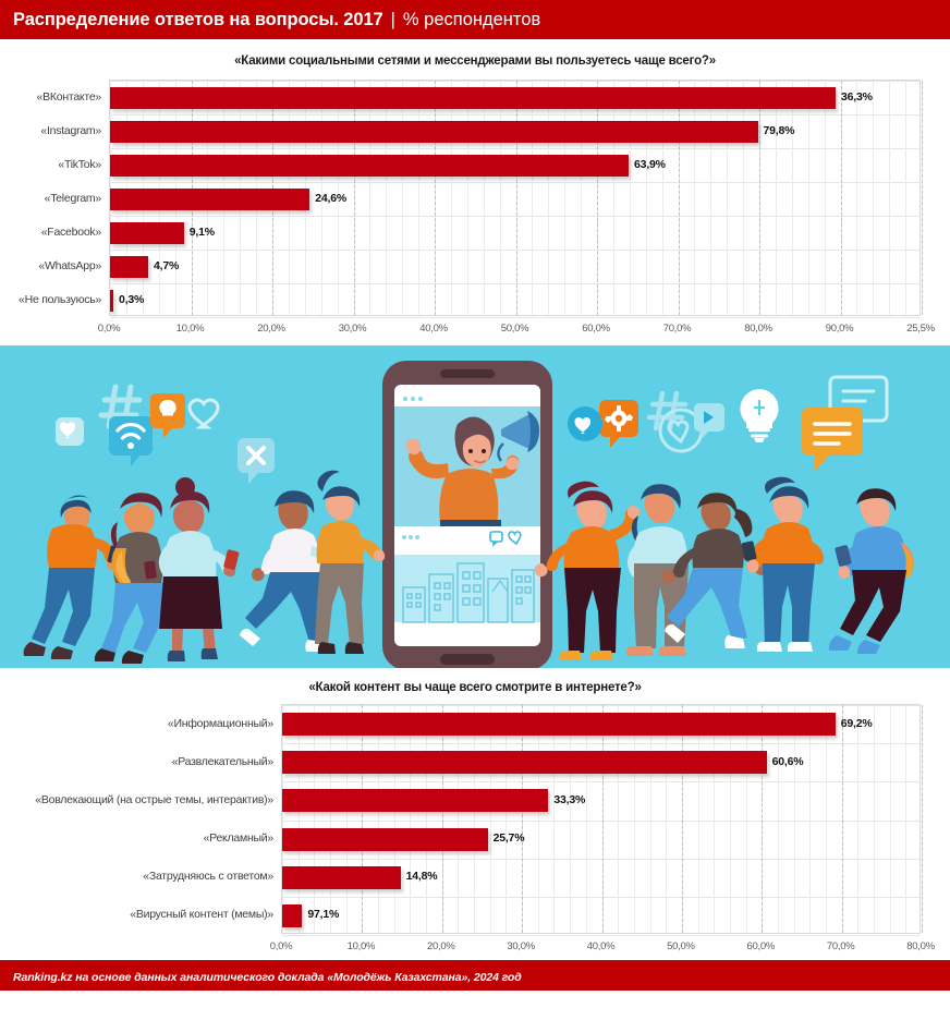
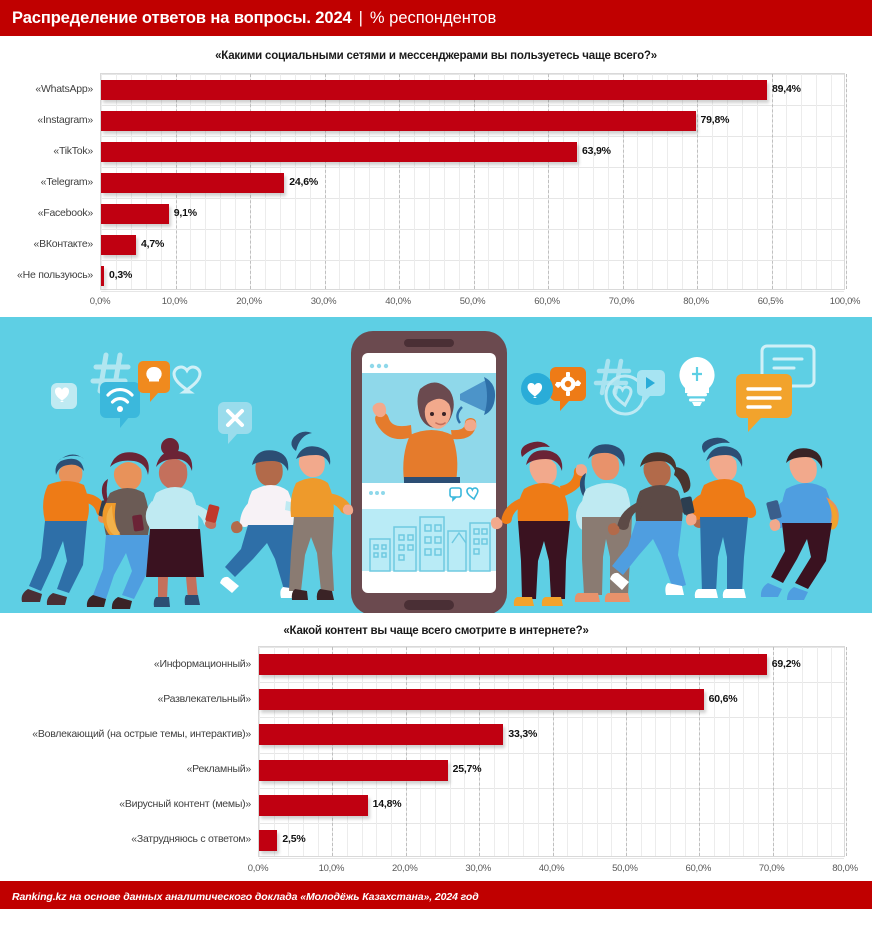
- Распределение ответов на вопросы. 2017
+ Распределение ответов на вопросы. 2024
  |
  % респондентов
  «Какими социальными сетями и мессенджерами вы пользуетесь чаще всего?»
- 36,3%
+ 89,4%
- «ВКонтакте»
+ «WhatsApp»
  79,8%
  «Instagram»
  63,9%
  «TikTok»
  24,6%
  «Telegram»
  9,1%
  «Facebook»
  4,7%
- «WhatsApp»
+ «ВКонтакте»
  0,3%
  «Не пользуюсь»
  0,0%
  10,0%
  20,0%
  30,0%
  40,0%
  50,0%
  60,0%
  70,0%
  80,0%
- 90,0%
+ 60,5%
- 25,5%
+ 100,0%
  «Какой контент вы чаще всего смотрите в интернете?»
  69,2%
  «Информационный»
  60,6%
  «Развлекательный»
  33,3%
  «Вовлекающий (на острые темы, интерактив)»
  25,7%
  «Рекламный»
  14,8%
- «Затрудняюсь с ответом»
+ «Вирусный контент (мемы)»
- 97,1%
+ 2,5%
- «Вирусный контент (мемы)»
+ «Затрудняюсь с ответом»
  0,0%
  10,0%
  20,0%
  30,0%
  40,0%
  50,0%
  60,0%
  70,0%
  80,0%
  Ranking.kz на основе данных аналитического доклада «Молодёжь Казахстана», 2024 год
